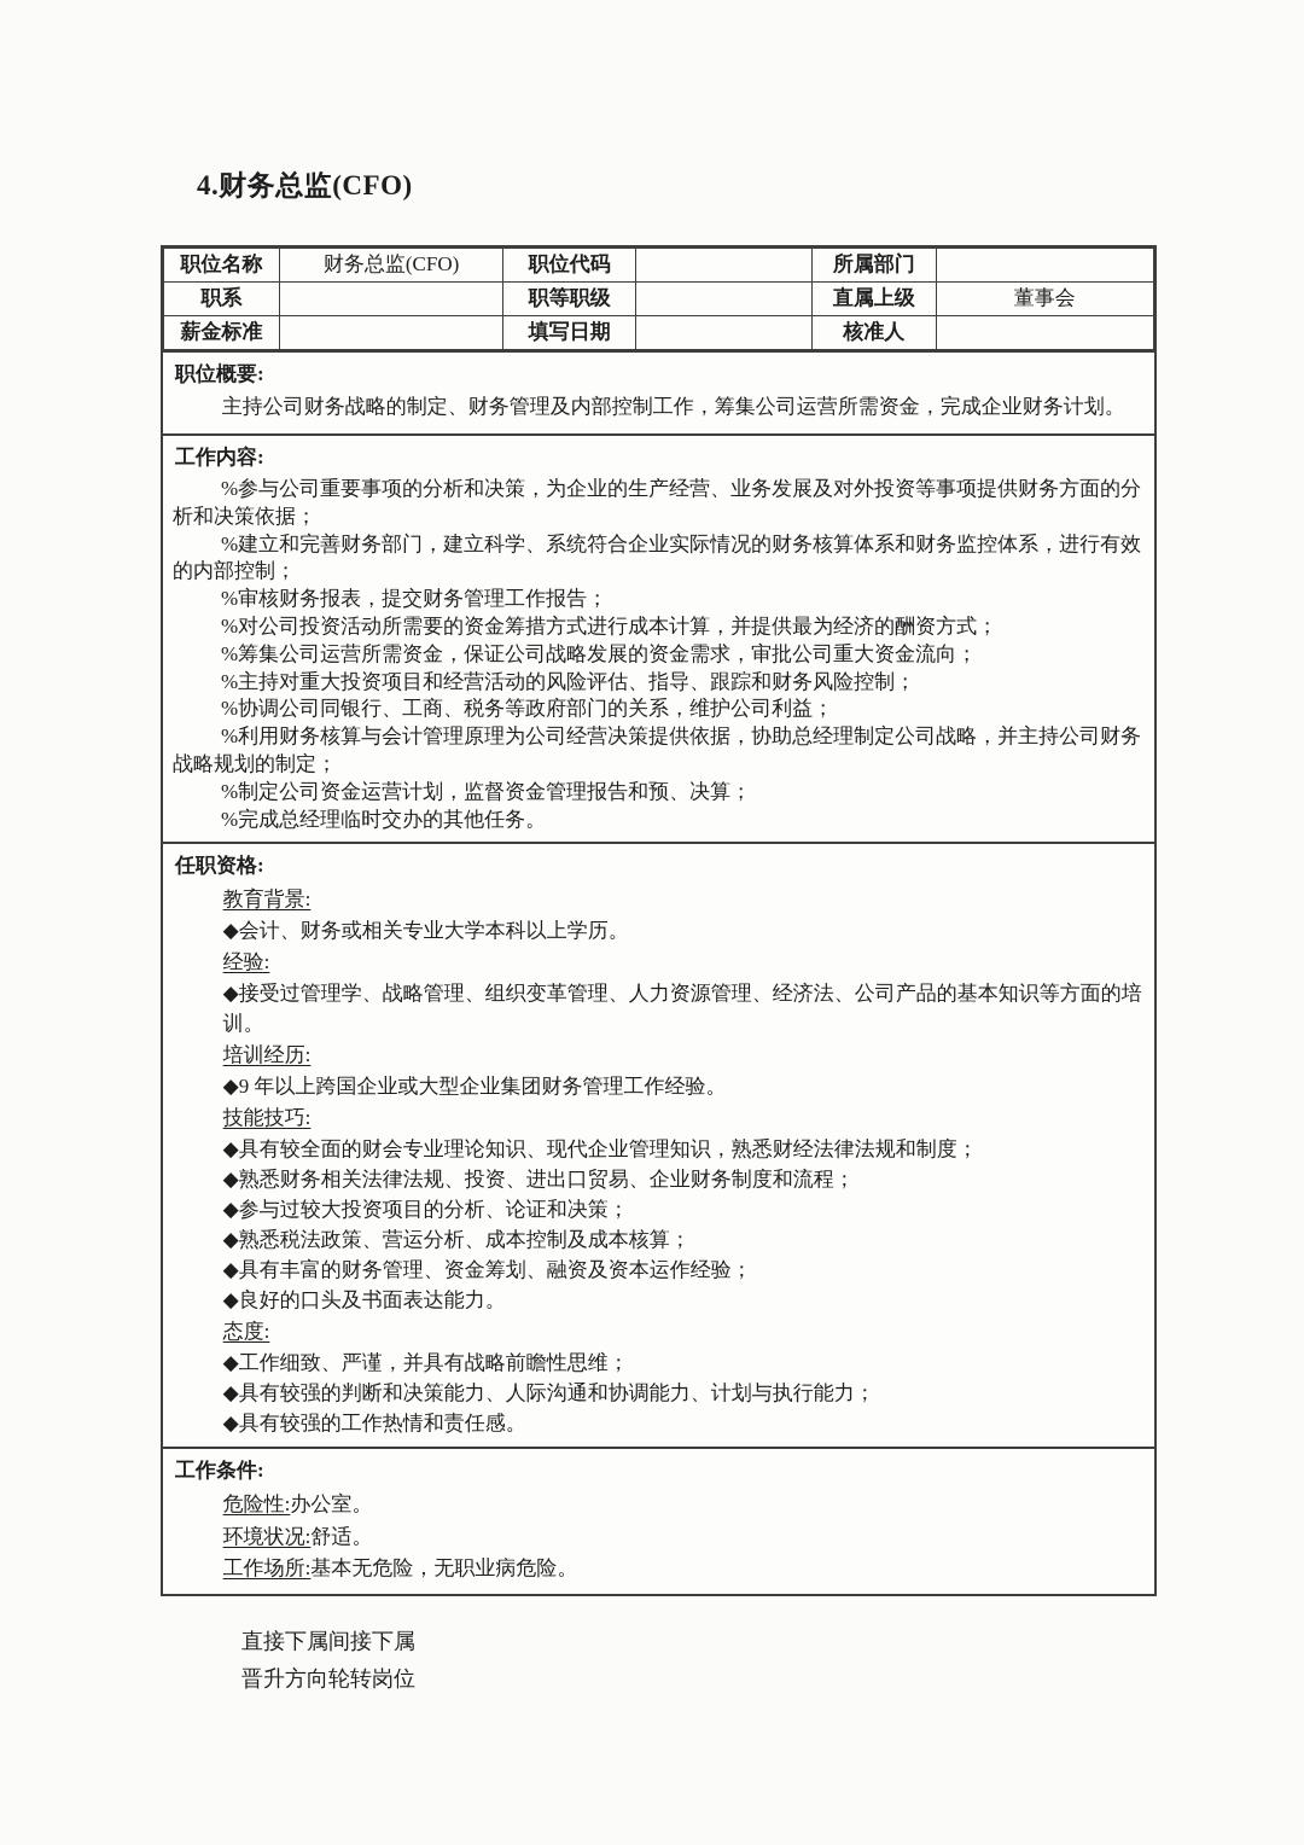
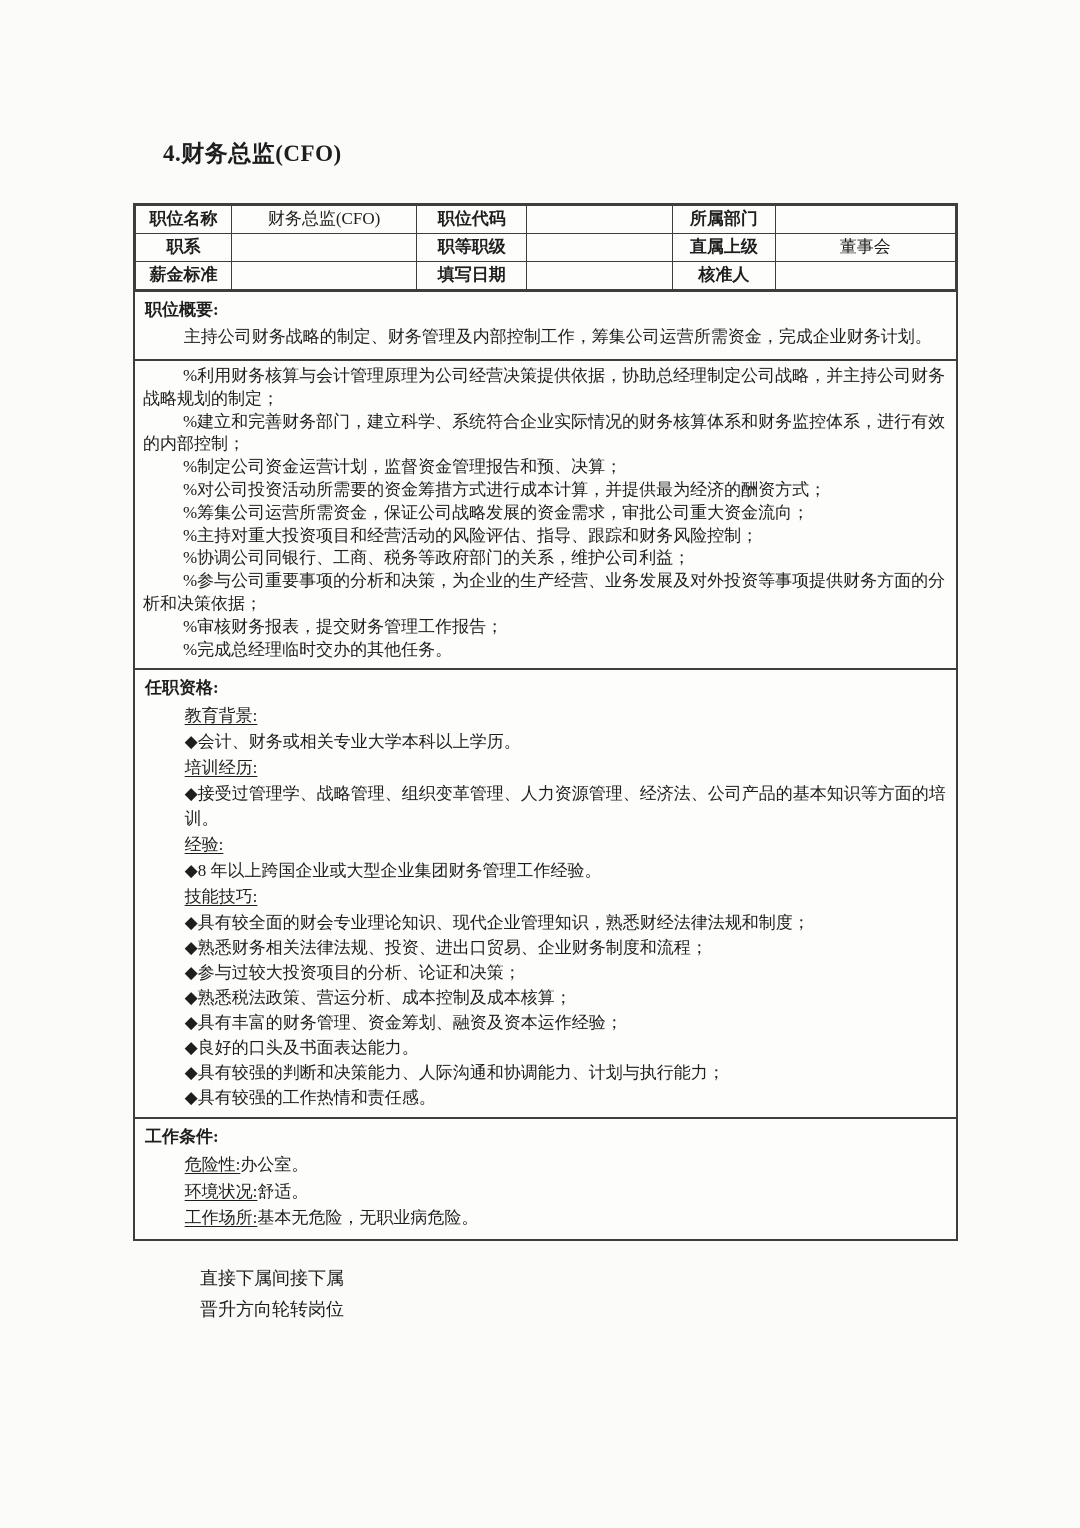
  4.财务总监(CFO)
  职位名称	财务总监(CFO)	职位代码		所属部门
  职系		职等职级		直属上级	董事会
  薪金标准		填写日期		核准人
  职位概要:
  主持公司财务战略的制定、财务管理及内部控制工作，筹集公司运营所需资金，完成企业财务计划。
- 工作内容:
- %参与公司重要事项的分析和决策，为企业的生产经营、业务发展及对外投资等事项提供财务方面的分析和决策依据；
+ %利用财务核算与会计管理原理为公司经营决策提供依据，协助总经理制定公司战略，并主持公司财务战略规划的制定；
  %建立和完善财务部门，建立科学、系统符合企业实际情况的财务核算体系和财务监控体系，进行有效的内部控制；
- %审核财务报表，提交财务管理工作报告；
+ %制定公司资金运营计划，监督资金管理报告和预、决算；
  %对公司投资活动所需要的资金筹措方式进行成本计算，并提供最为经济的酬资方式；
  %筹集公司运营所需资金，保证公司战略发展的资金需求，审批公司重大资金流向；
  %主持对重大投资项目和经营活动的风险评估、指导、跟踪和财务风险控制；
  %协调公司同银行、工商、税务等政府部门的关系，维护公司利益；
- %利用财务核算与会计管理原理为公司经营决策提供依据，协助总经理制定公司战略，并主持公司财务战略规划的制定；
+ %参与公司重要事项的分析和决策，为企业的生产经营、业务发展及对外投资等事项提供财务方面的分析和决策依据；
- %制定公司资金运营计划，监督资金管理报告和预、决算；
+ %审核财务报表，提交财务管理工作报告；
  %完成总经理临时交办的其他任务。
  任职资格:
  教育背景:
  ◆会计、财务或相关专业大学本科以上学历。
- 经验:
+ 培训经历:
  ◆接受过管理学、战略管理、组织变革管理、人力资源管理、经济法、公司产品的基本知识等方面的培训。
- 培训经历:
+ 经验:
- ◆9 年以上跨国企业或大型企业集团财务管理工作经验。
+ ◆8 年以上跨国企业或大型企业集团财务管理工作经验。
  技能技巧:
  ◆具有较全面的财会专业理论知识、现代企业管理知识，熟悉财经法律法规和制度；
  ◆熟悉财务相关法律法规、投资、进出口贸易、企业财务制度和流程；
  ◆参与过较大投资项目的分析、论证和决策；
  ◆熟悉税法政策、营运分析、成本控制及成本核算；
  ◆具有丰富的财务管理、资金筹划、融资及资本运作经验；
  ◆良好的口头及书面表达能力。
- 态度:
- ◆工作细致、严谨，并具有战略前瞻性思维；
  ◆具有较强的判断和决策能力、人际沟通和协调能力、计划与执行能力；
  ◆具有较强的工作热情和责任感。
  工作条件:
  危险性:办公室。
  环境状况:舒适。
  工作场所:基本无危险，无职业病危险。
  直接下属间接下属
  晋升方向轮转岗位
